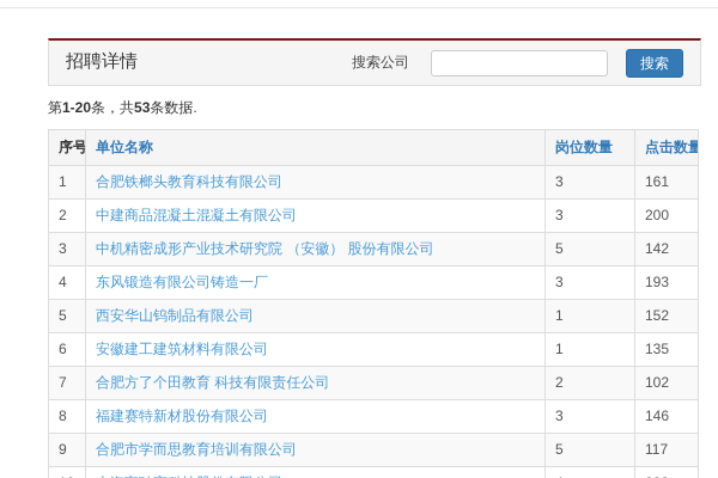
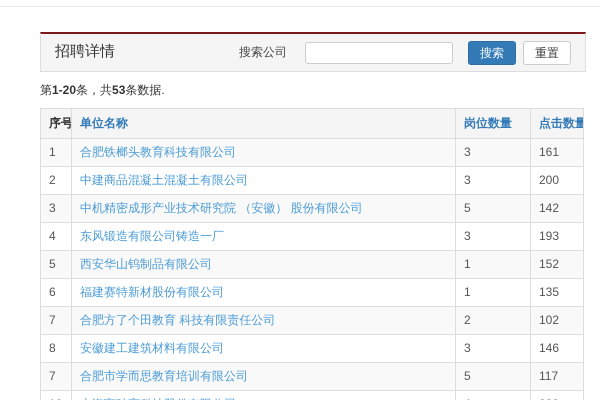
  招聘详情
  搜索公司
  搜索
+ 重置
  第1-20条，共53条数据.
  序号	单位名称	岗位数量	点击数量
  1	合肥铁榔头教育科技有限公司	3	161
  2	中建商品混凝土混凝土有限公司	3	200
  3	中机精密成形产业技术研究院 （安徽） 股份有限公司	5	142
  4	东风锻造有限公司铸造一厂	3	193
  5	西安华山钨制品有限公司	1	152
- 6	安徽建工建筑材料有限公司	1	135
+ 6	福建赛特新材股份有限公司	1	135
  7	合肥方了个田教育 科技有限责任公司	2	102
- 8	福建赛特新材股份有限公司	3	146
+ 8	安徽建工建筑材料有限公司	3	146
- 9	合肥市学而思教育培训有限公司	5	117
+ 7	合肥市学而思教育培训有限公司	5	117
